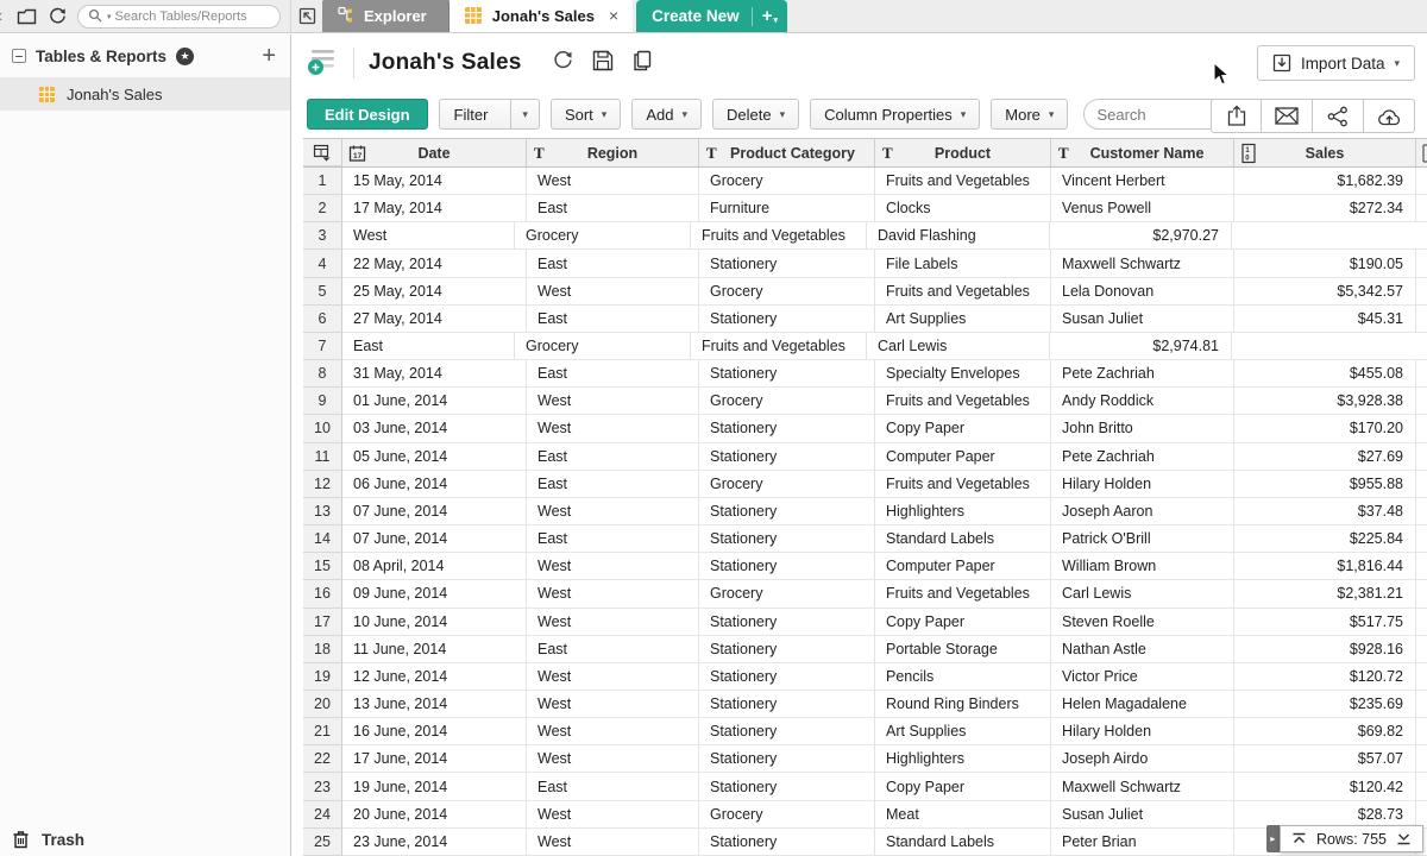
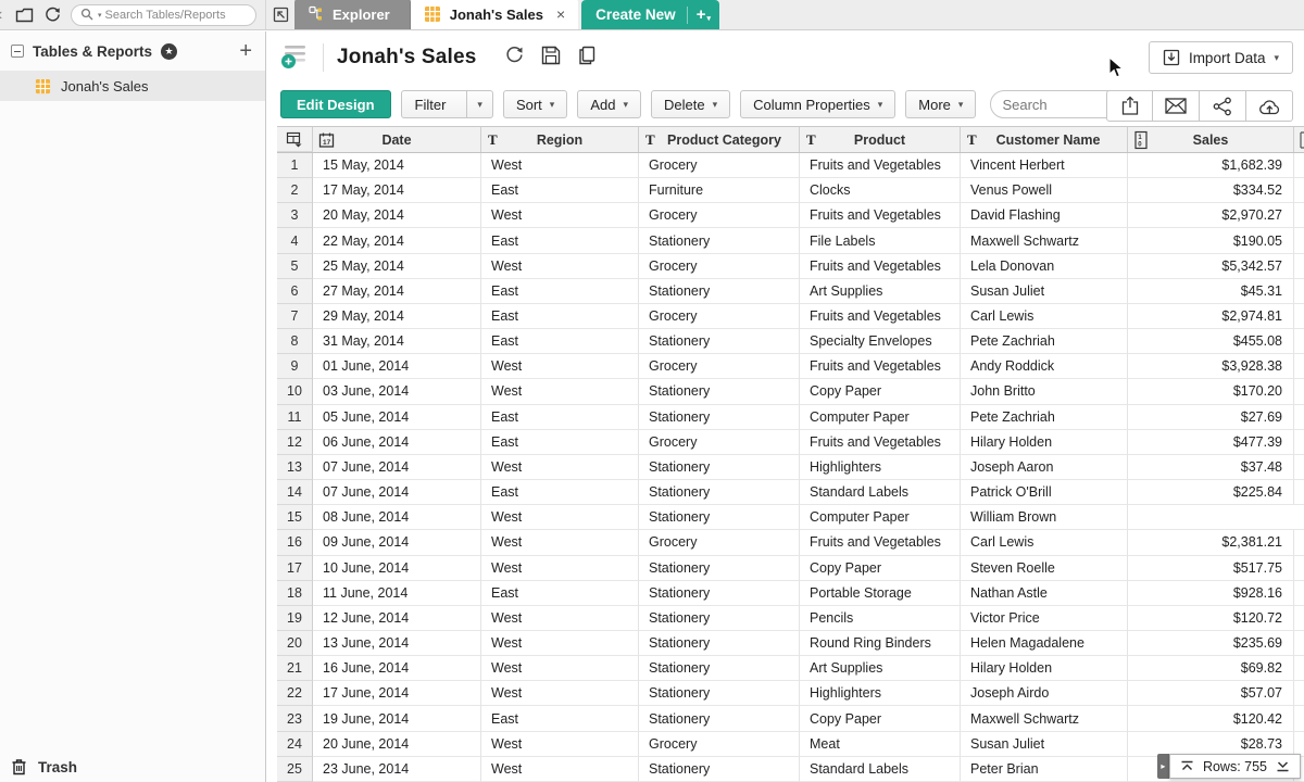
  Search Tables/Reports
  Explorer
  Jonah's Sales
  ×
  Create New
  +
  Tables & Reports
  ★
  +
  Jonah's Sales
  Trash
  Jonah's Sales
  Import Data
  ▾
  Edit Design
  Filter
  ▾
  Sort
  ▾
  Add
  ▾
  Delete
  ▾
  Column Properties
  ▾
  More
  ▾
  Search
  Date
  T
  Region
  T
  Product Category
  T
  Product
  T
  Customer Name
  Sales
  1
  15 May, 2014
  West
  Grocery
  Fruits and Vegetables
  Vincent Herbert
  $1,682.39
  2
  17 May, 2014
  East
  Furniture
  Clocks
  Venus Powell
- $272.34
+ $334.52
  3
+ 20 May, 2014
  West
  Grocery
  Fruits and Vegetables
  David Flashing
  $2,970.27
  4
  22 May, 2014
  East
  Stationery
  File Labels
  Maxwell Schwartz
  $190.05
  5
  25 May, 2014
  West
  Grocery
  Fruits and Vegetables
  Lela Donovan
  $5,342.57
  6
  27 May, 2014
  East
  Stationery
  Art Supplies
  Susan Juliet
  $45.31
  7
+ 29 May, 2014
  East
  Grocery
  Fruits and Vegetables
  Carl Lewis
  $2,974.81
  8
  31 May, 2014
  East
  Stationery
  Specialty Envelopes
  Pete Zachriah
  $455.08
  9
  01 June, 2014
  West
  Grocery
  Fruits and Vegetables
  Andy Roddick
  $3,928.38
  10
  03 June, 2014
  West
  Stationery
  Copy Paper
  John Britto
  $170.20
  11
  05 June, 2014
  East
  Stationery
  Computer Paper
  Pete Zachriah
  $27.69
  12
  06 June, 2014
  East
  Grocery
  Fruits and Vegetables
  Hilary Holden
- $955.88
+ $477.39
  13
  07 June, 2014
  West
  Stationery
  Highlighters
  Joseph Aaron
  $37.48
  14
  07 June, 2014
  East
  Stationery
  Standard Labels
  Patrick O'Brill
  $225.84
  15
- 08 April, 2014
+ 08 June, 2014
  West
  Stationery
  Computer Paper
  William Brown
- $1,816.44
  16
  09 June, 2014
  West
  Grocery
  Fruits and Vegetables
  Carl Lewis
  $2,381.21
  17
  10 June, 2014
  West
  Stationery
  Copy Paper
  Steven Roelle
  $517.75
  18
  11 June, 2014
  East
  Stationery
  Portable Storage
  Nathan Astle
  $928.16
  19
  12 June, 2014
  West
  Stationery
  Pencils
  Victor Price
  $120.72
  20
  13 June, 2014
  West
  Stationery
  Round Ring Binders
  Helen Magadalene
  $235.69
  21
  16 June, 2014
  West
  Stationery
  Art Supplies
  Hilary Holden
  $69.82
  22
  17 June, 2014
  West
  Stationery
  Highlighters
  Joseph Airdo
  $57.07
  23
  19 June, 2014
  East
  Stationery
  Copy Paper
  Maxwell Schwartz
  $120.42
  24
  20 June, 2014
  West
  Grocery
  Meat
  Susan Juliet
  $28.73
  25
  23 June, 2014
  West
  Stationery
  Standard Labels
  Peter Brian
  ▸
  Rows: 755
